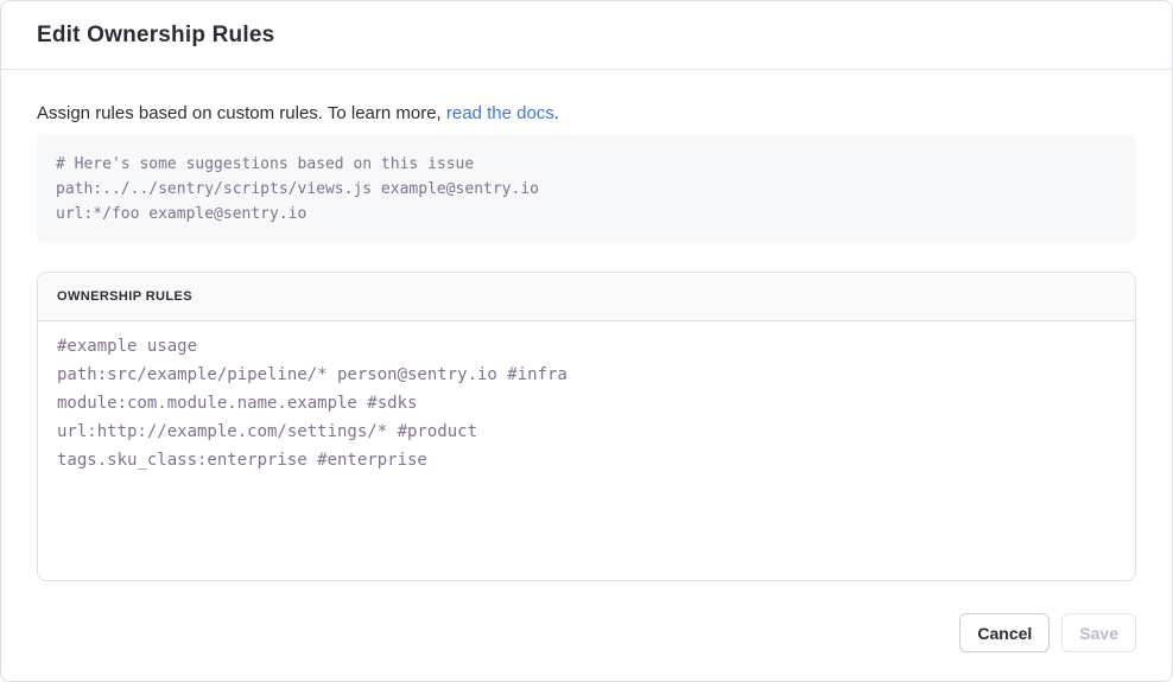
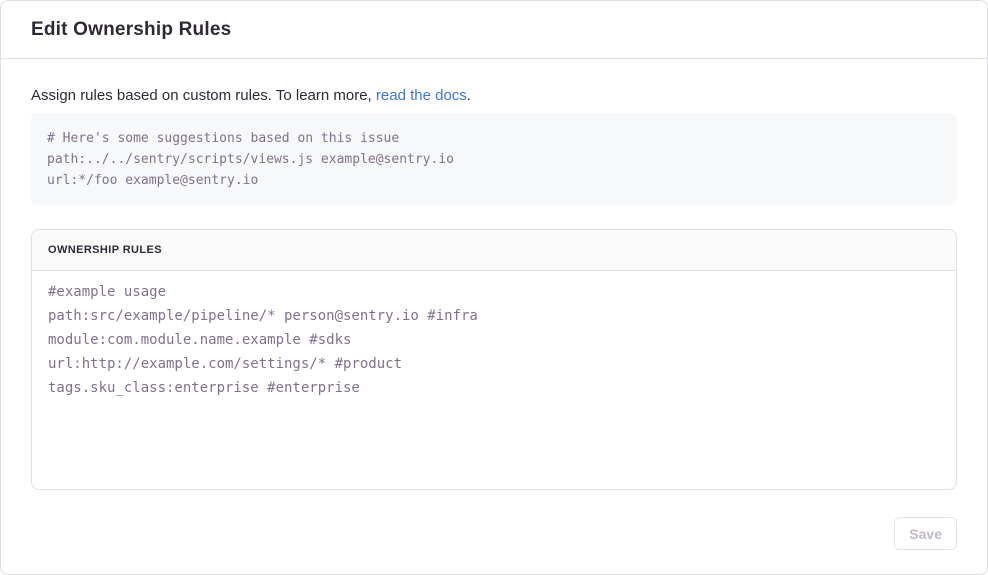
  Edit Ownership Rules
  Assign rules based on custom rules. To learn more, read the docs.
  # Here's some suggestions based on this issue
  path:../../sentry/scripts/views.js example@sentry.io
  url:*/foo example@sentry.io
  OWNERSHIP RULES
  #example usage
  path:src/example/pipeline/* person@sentry.io #infra
  module:com.module.name.example #sdks
  url:http://example.com/settings/* #product
  tags.sku_class:enterprise #enterprise
- Cancel
  Save
